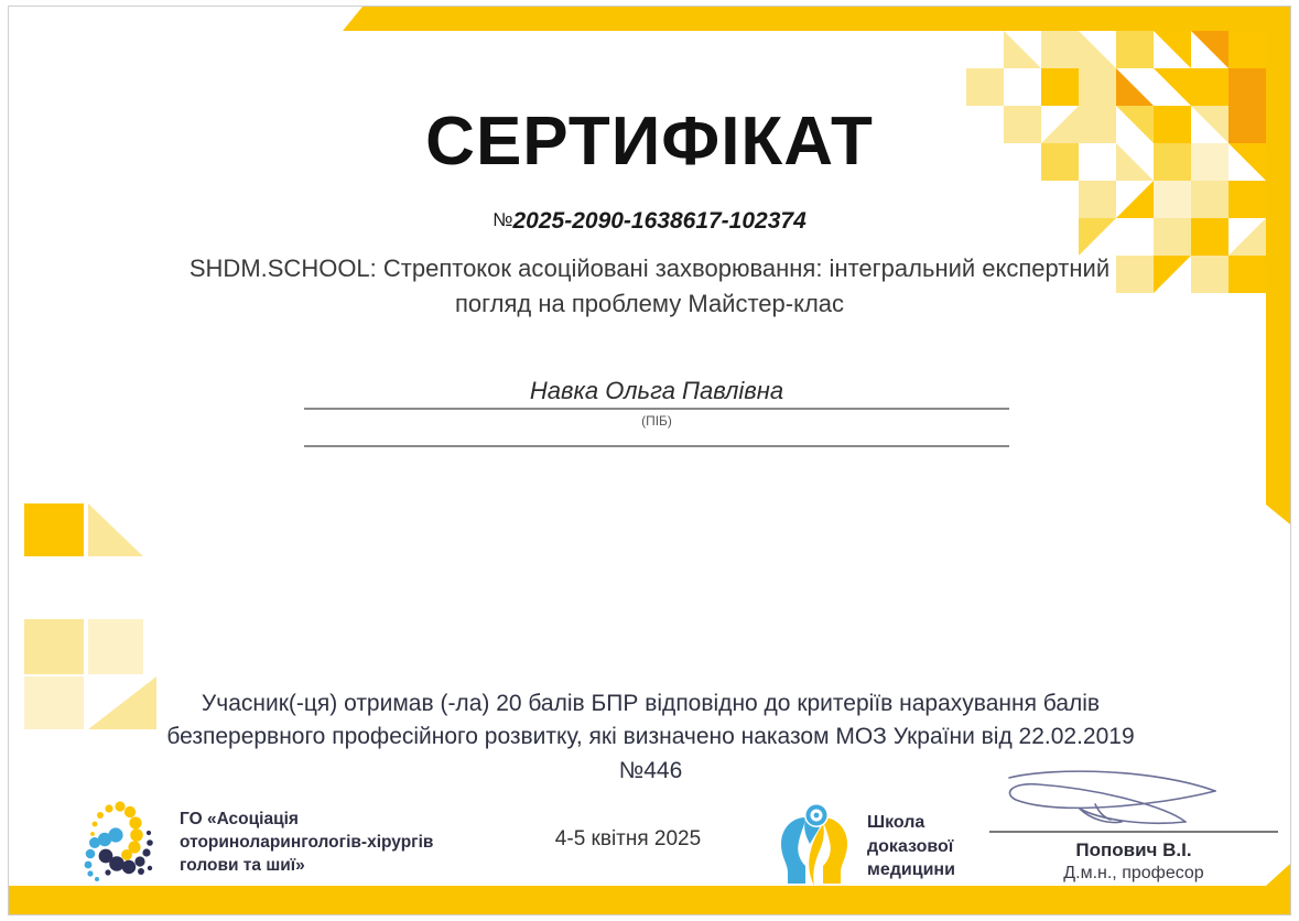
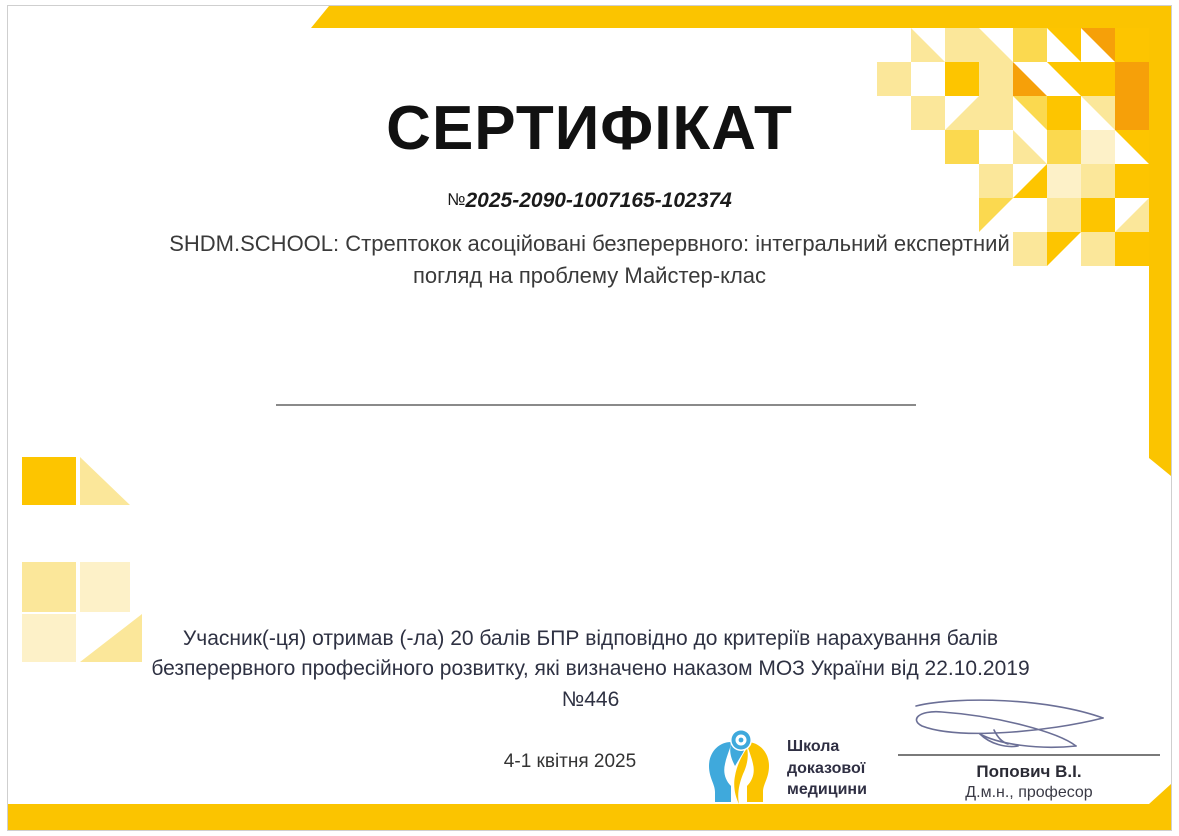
  СЕРТИФІКАТ
- №2025-2090-1638617-102374
+ №2025-2090-1007165-102374
- SHDM.SCHOOL: Стрептокок асоційовані захворювання: інтегральний експертний погляд на проблему Майстер-клас
+ SHDM.SCHOOL: Стрептокок асоційовані безперервного: інтегральний експертний погляд на проблему Майстер-клас
- Навка Ольга Павлівна
- (ПІБ)
- Учасник(-ця) отримав (-ла) 20 балів БПР відповідно до критеріїв нарахування балів безперервного професійного розвитку, які визначено наказом МОЗ України від 22.02.2019 №446
+ Учасник(-ця) отримав (-ла) 20 балів БПР відповідно до критеріїв нарахування балів безперервного професійного розвитку, які визначено наказом МОЗ України від 22.10.2019 №446
- ГО «Асоціація
- оториноларингологів-хірургів
- голови та шиї»
- 4-5 квітня 2025
+ 4-1 квітня 2025
  Школа
  доказової
  медицини
  Попович В.І.
  Д.м.н., професор
